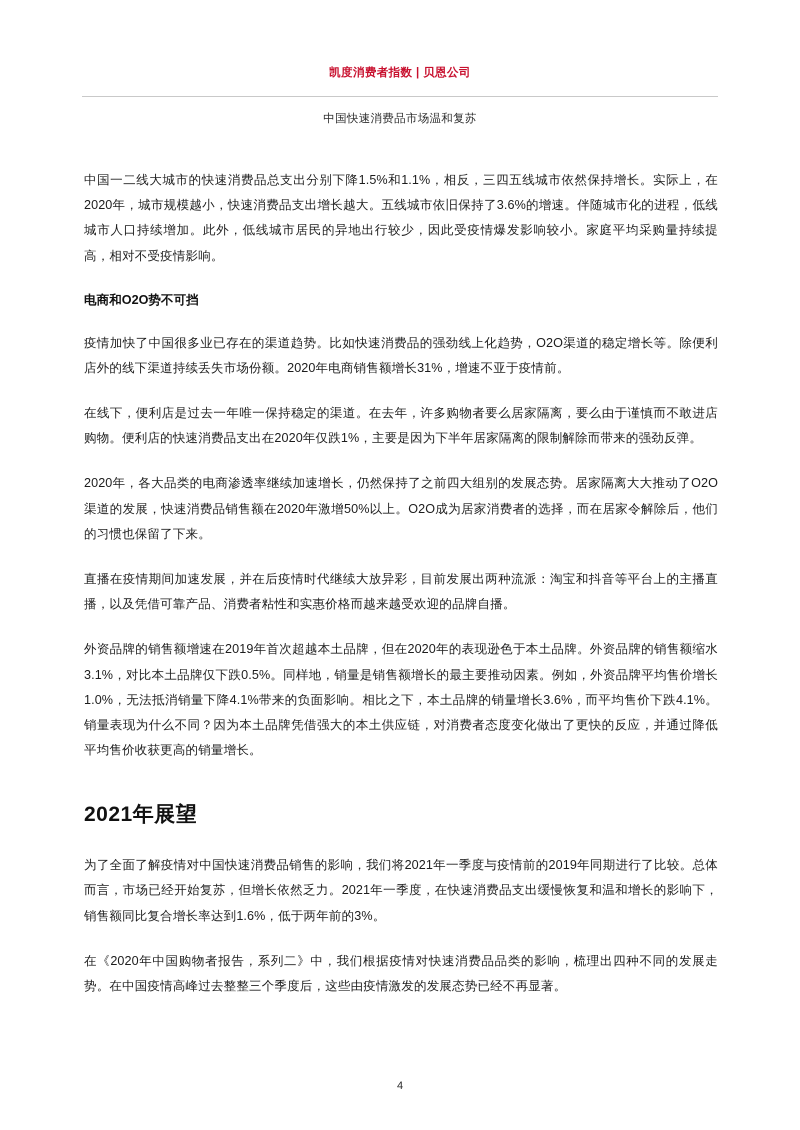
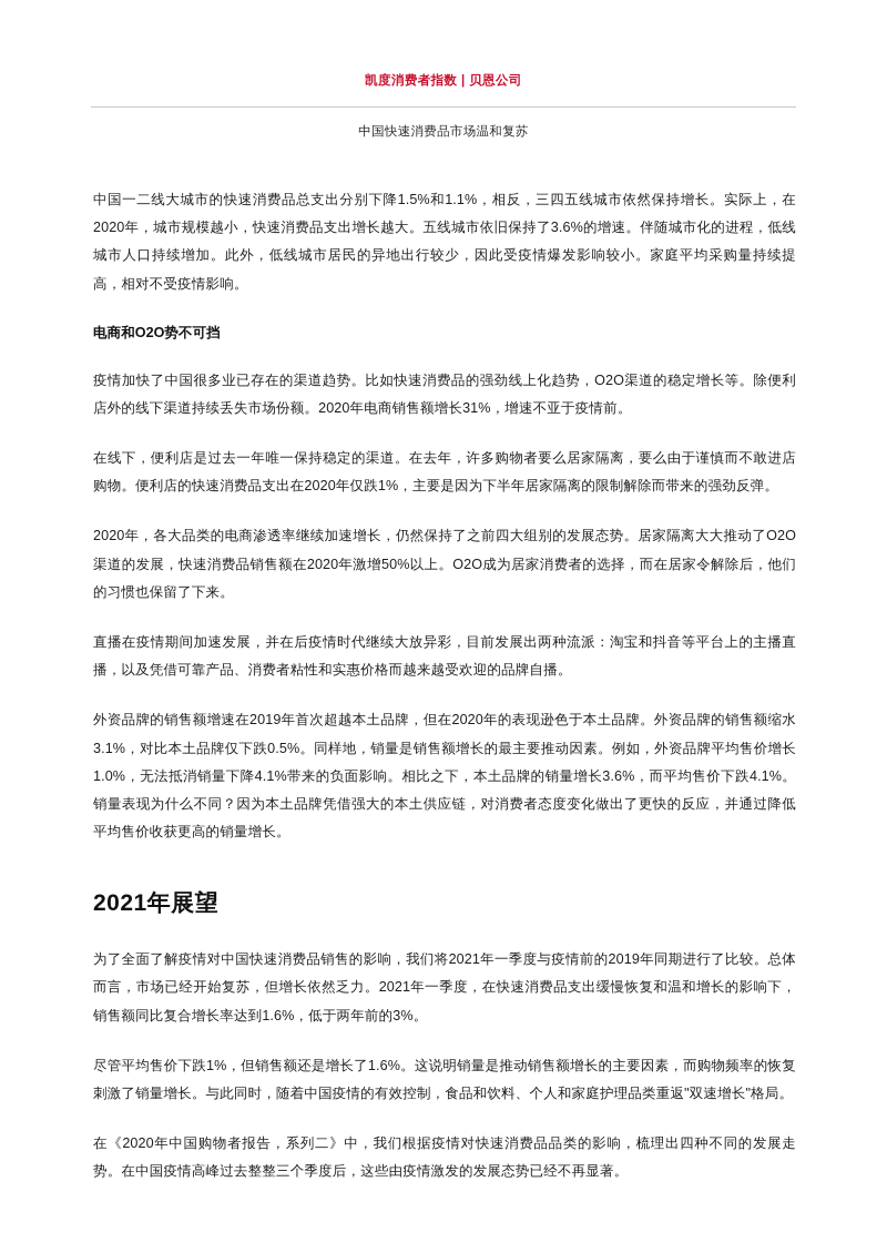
  凯度消费者指数 | 贝恩公司
  中国快速消费品市场温和复苏
  中国一二线大城市的快速消费品总支出分别下降1.5%和1.1%，相反，三四五线城市依然保持增长。实际上，在2020年，城市规模越小，快速消费品支出增长越大。五线城市依旧保持了3.6%的增速。伴随城市化的进程，低线城市人口持续增加。此外，低线城市居民的异地出行较少，因此受疫情爆发影响较小。家庭平均采购量持续提高，相对不受疫情影响。
  电商和O2O势不可挡
  疫情加快了中国很多业已存在的渠道趋势。比如快速消费品的强劲线上化趋势，O2O渠道的稳定增长等。除便利店外的线下渠道持续丢失市场份额。2020年电商销售额增长31%，增速不亚于疫情前。
  在线下，便利店是过去一年唯一保持稳定的渠道。在去年，许多购物者要么居家隔离，要么由于谨慎而不敢进店购物。便利店的快速消费品支出在2020年仅跌1%，主要是因为下半年居家隔离的限制解除而带来的强劲反弹。
  2020年，各大品类的电商渗透率继续加速增长，仍然保持了之前四大组别的发展态势。居家隔离大大推动了O2O渠道的发展，快速消费品销售额在2020年激增50%以上。O2O成为居家消费者的选择，而在居家令解除后，他们的习惯也保留了下来。
  直播在疫情期间加速发展，并在后疫情时代继续大放异彩，目前发展出两种流派：淘宝和抖音等平台上的主播直播，以及凭借可靠产品、消费者粘性和实惠价格而越来越受欢迎的品牌自播。
  外资品牌的销售额增速在2019年首次超越本土品牌，但在2020年的表现逊色于本土品牌。外资品牌的销售额缩水3.1%，对比本土品牌仅下跌0.5%。同样地，销量是销售额增长的最主要推动因素。例如，外资品牌平均售价增长1.0%，无法抵消销量下降4.1%带来的负面影响。相比之下，本土品牌的销量增长3.6%，而平均售价下跌4.1%。销量表现为什么不同？因为本土品牌凭借强大的本土供应链，对消费者态度变化做出了更快的反应，并通过降低平均售价收获更高的销量增长。
  2021年展望
  为了全面了解疫情对中国快速消费品销售的影响，我们将2021年一季度与疫情前的2019年同期进行了比较。总体而言，市场已经开始复苏，但增长依然乏力。2021年一季度，在快速消费品支出缓慢恢复和温和增长的影响下，销售额同比复合增长率达到1.6%，低于两年前的3%。
+ 尽管平均售价下跌1%，但销售额还是增长了1.6%。这说明销量是推动销售额增长的主要因素，而购物频率的恢复刺激了销量增长。与此同时，随着中国疫情的有效控制，食品和饮料、个人和家庭护理品类重返"双速增长"格局。
  在《2020年中国购物者报告，系列二》中，我们根据疫情对快速消费品品类的影响，梳理出四种不同的发展走势。在中国疫情高峰过去整整三个季度后，这些由疫情激发的发展态势已经不再显著。
- 4
